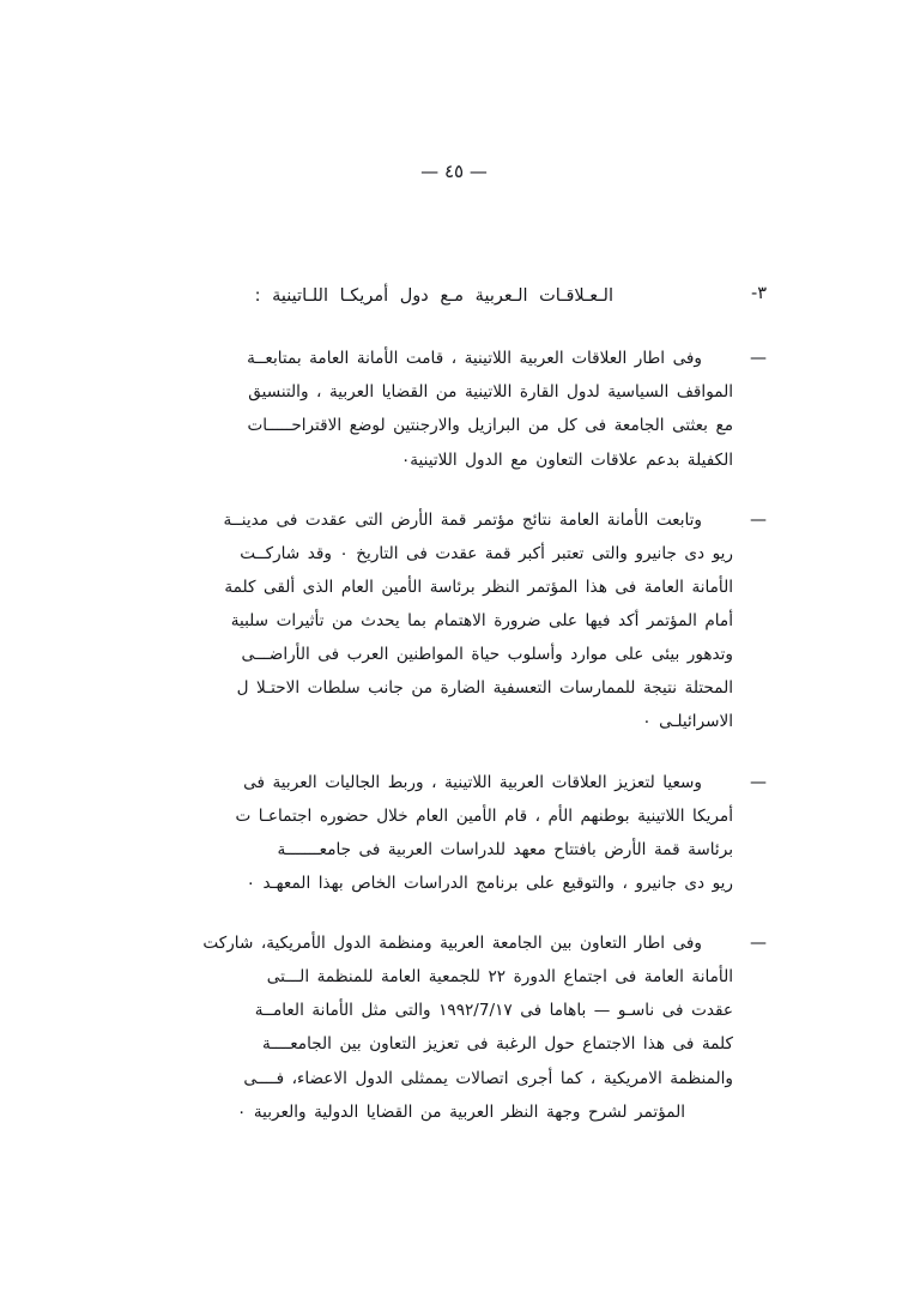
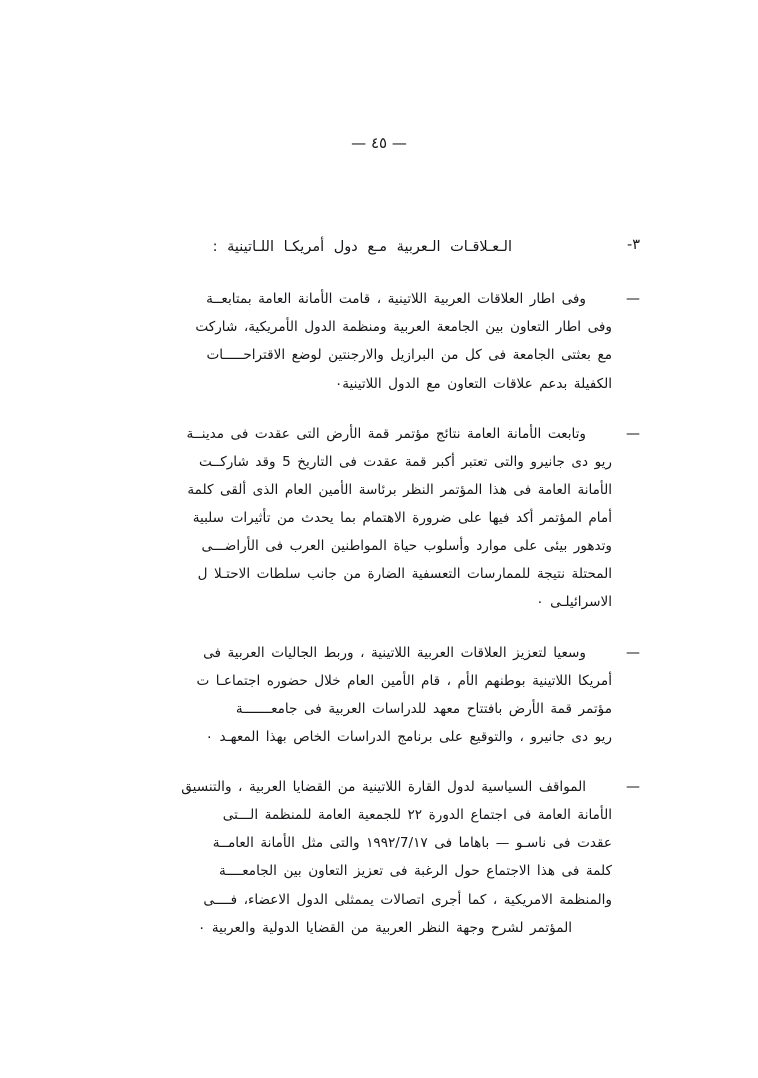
  — ٤٥ —
  ٣-
  الـعـلاقـات الـعربية مـع دول أمريكـا اللـاتينية :
  —
  وفى اطار العلاقات العربية اللاتينية ، قامت الأمانة العامة بمتابعــة
- المواقف السياسية لدول القارة اللاتينية من القضايا العربية ، والتنسيق
+ وفى اطار التعاون بين الجامعة العربية ومنظمة الدول الأمريكية، شاركت
  مع بعثتى الجامعة فى كل من البرازيل والارجنتين لوضع الاقتراحـــــات
  الكفيلة بدعم علاقات التعاون مع الدول اللاتينية٠
  —
  وتابعت الأمانة العامة نتائج مؤتمر قمة الأرض التى عقدت فى مدينــة
- ريو دى جانيرو والتى تعتبر أكبر قمة عقدت فى التاريخ ٠ وقد شاركــت
+ ريو دى جانيرو والتى تعتبر أكبر قمة عقدت فى التاريخ 5 وقد شاركــت
  الأمانة العامة فى هذا المؤتمر النظر برئاسة الأمين العام الذى ألقى كلمة
  أمام المؤتمر أكد فيها على ضرورة الاهتمام بما يحدث من تأثيرات سلبية
  وتدهور بيئى على موارد وأسلوب حياة المواطنين العرب فى الأراضـــى
  المحتلة نتيجة للممارسات التعسفية الضارة من جانب سلطات الاحتـلا ل
  الاسرائيلـى ٠
  —
  وسعيا لتعزيز العلاقات العربية اللاتينية ، وربط الجاليات العربية فى
  أمريكا اللاتينية بوطنهم الأم ، قام الأمين العام خلال حضوره اجتماعـا ت
- برئاسة قمة الأرض بافتتاح معهد للدراسات العربية فى جامعـــــــة
+ مؤتمر قمة الأرض بافتتاح معهد للدراسات العربية فى جامعـــــــة
  ريو دى جانيرو ، والتوقيع على برنامج الدراسات الخاص بهذا المعهـد ٠
  —
- وفى اطار التعاون بين الجامعة العربية ومنظمة الدول الأمريكية، شاركت
+ المواقف السياسية لدول القارة اللاتينية من القضايا العربية ، والتنسيق
  الأمانة العامة فى اجتماع الدورة ٢٢ للجمعية العامة للمنظمة الـــتى
  عقدت فى ناسـو — باهاما فى ١٩٩٢/7/١٧ والتى مثل الأمانة العامــة
  كلمة فى هذا الاجتماع حول الرغبة فى تعزيز التعاون بين الجامعــــة
  والمنظمة الامريكية ، كما أجرى اتصالات يممثلى الدول الاعضاء، فــــى
  المؤتمر لشرح وجهة النظر العربية من القضايا الدولية والعربية ٠
